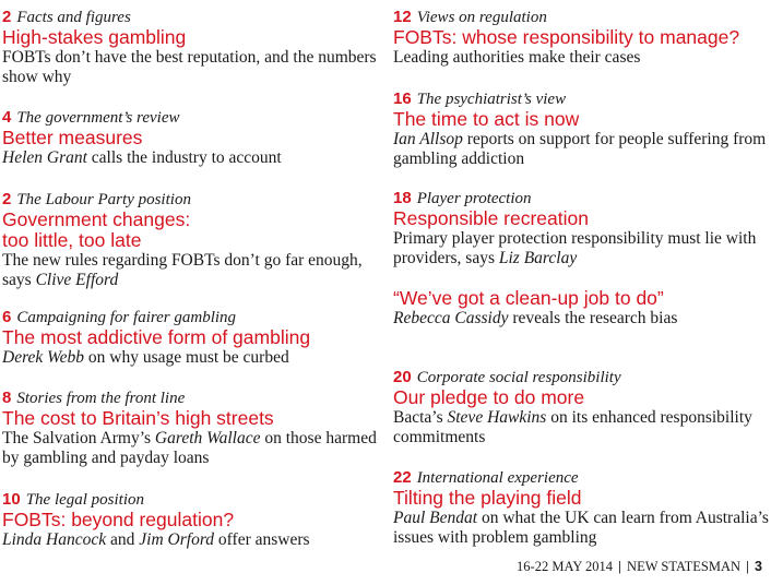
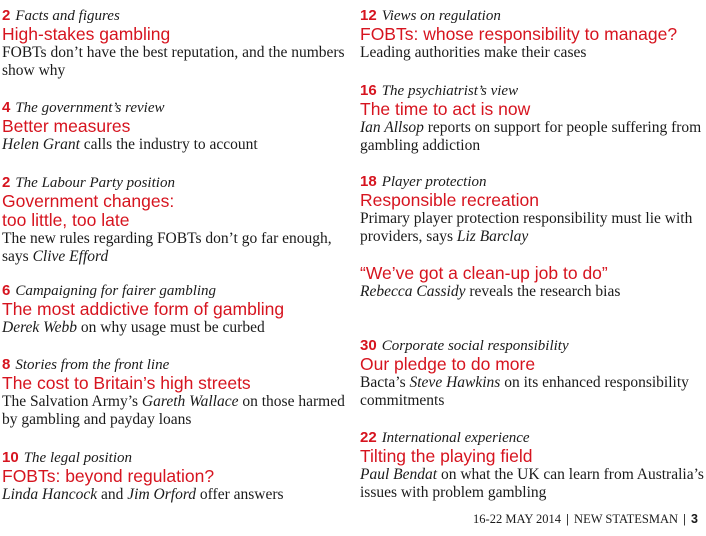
  2 Facts and figures
  High-stakes gambling
  FOBTs don’t have the best reputation, and the numbers show why
  4 The government’s review
  Better measures
  Helen Grant calls the industry to account
  2 The Labour Party position
  Government changes:
  too little, too late
  The new rules regarding FOBTs don’t go far enough, says Clive Efford
  6 Campaigning for fairer gambling
  The most addictive form of gambling
  Derek Webb on why usage must be curbed
  8 Stories from the front line
  The cost to Britain’s high streets
  The Salvation Army’s Gareth Wallace on those harmed by gambling and payday loans
  10 The legal position
  FOBTs: beyond regulation?
  Linda Hancock and Jim Orford offer answers
  12 Views on regulation
  FOBTs: whose responsibility to manage?
  Leading authorities make their cases
  16 The psychiatrist’s view
  The time to act is now
  Ian Allsop reports on support for people suffering from gambling addiction
  18 Player protection
  Responsible recreation
  Primary player protection responsibility must lie with providers, says Liz Barclay
  “We’ve got a clean-up job to do”
  Rebecca Cassidy reveals the research bias
- 20 Corporate social responsibility
+ 30 Corporate social responsibility
  Our pledge to do more
  Bacta’s Steve Hawkins on its enhanced responsibility commitments
  22 International experience
  Tilting the playing field
  Paul Bendat on what the UK can learn from Australia’s issues with problem gambling
  16-22 MAY 2014 | NEW STATESMAN | 3
